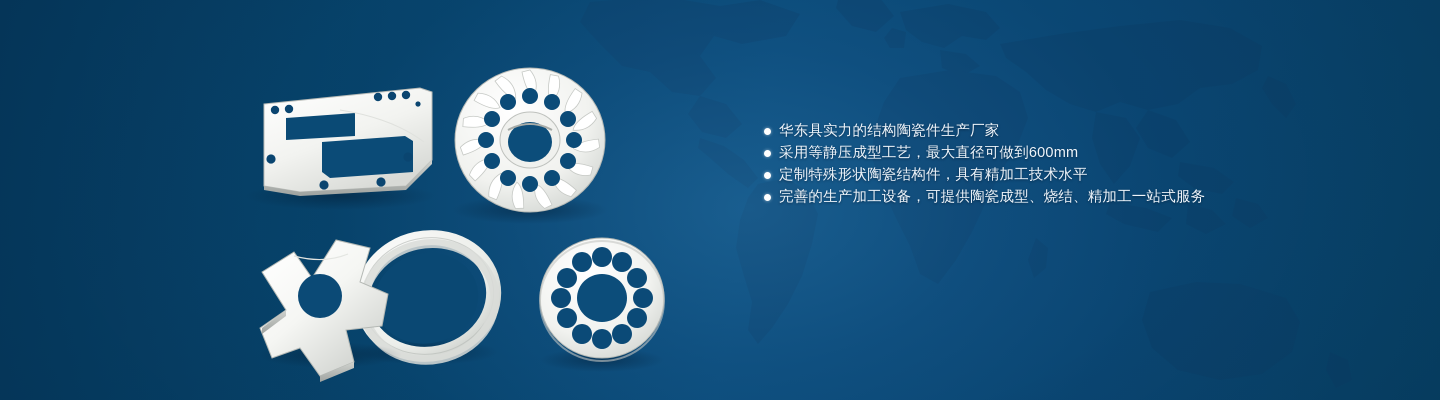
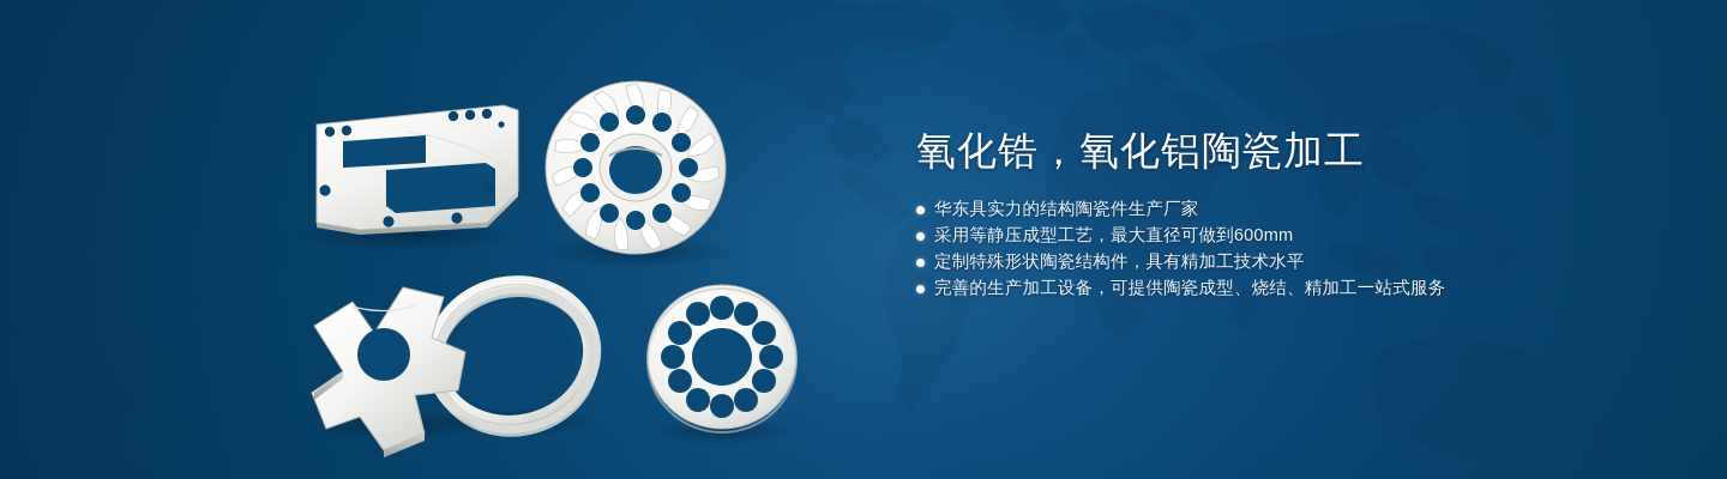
+ 氧化锆，氧化铝陶瓷加工
  华东具实力的结构陶瓷件生产厂家
  采用等静压成型工艺，最大直径可做到600mm
  定制特殊形状陶瓷结构件，具有精加工技术水平
  完善的生产加工设备，可提供陶瓷成型、烧结、精加工一站式服务
